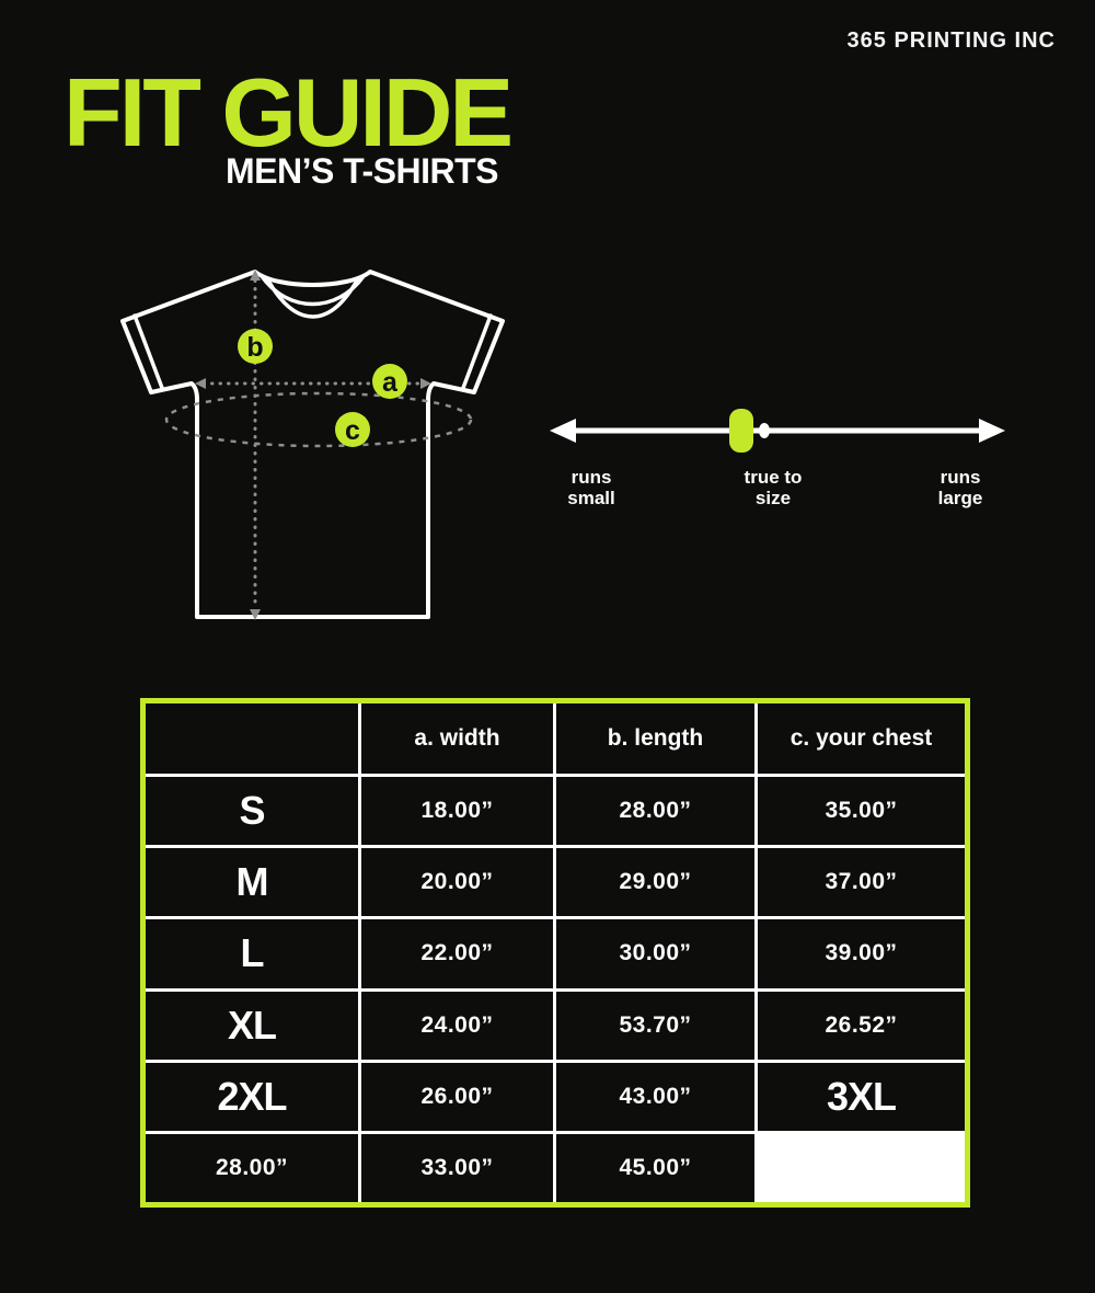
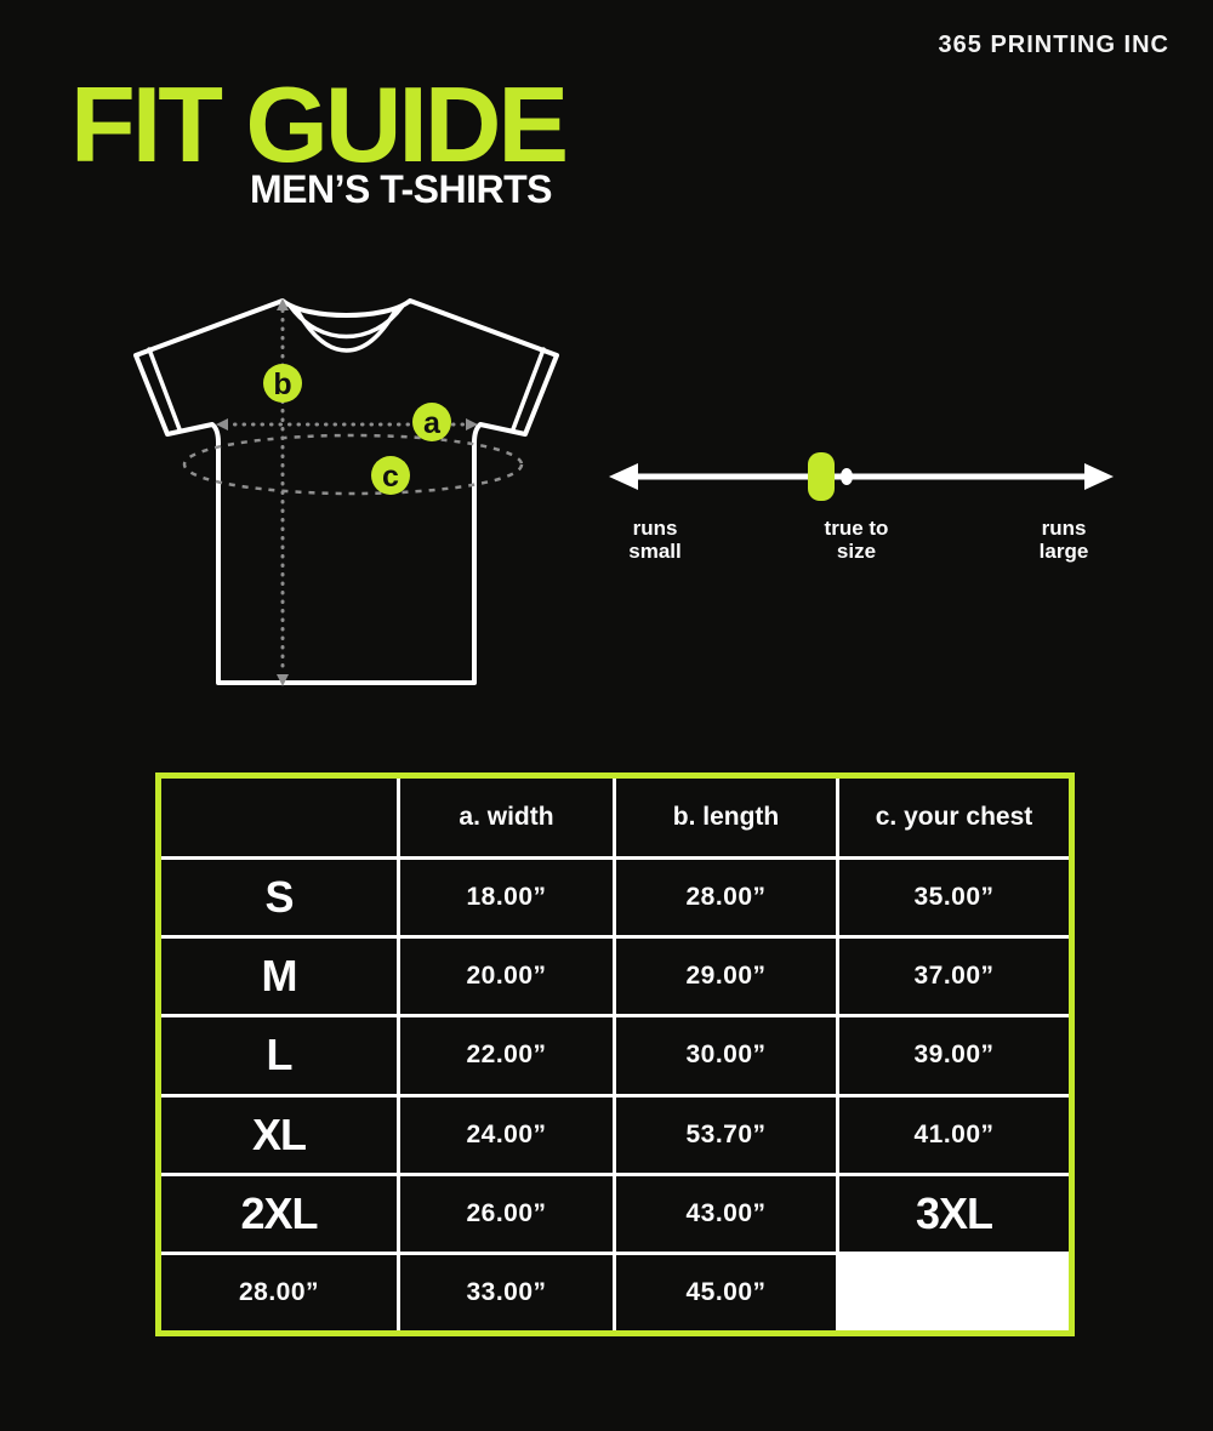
  365 PRINTING INC
  FIT GUIDE
  MEN’S T-SHIRTS
  b
  a
  c
  runs
  small
  true to
  size
  runs
  large
  a. width
  b. length
  c. your chest
  S
  18.00”
  28.00”
  35.00”
  M
  20.00”
  29.00”
  37.00”
  L
  22.00”
  30.00”
  39.00”
  XL
  24.00”
  53.70”
- 26.52”
+ 41.00”
  2XL
  26.00”
  43.00”
  3XL
  28.00”
  33.00”
  45.00”
